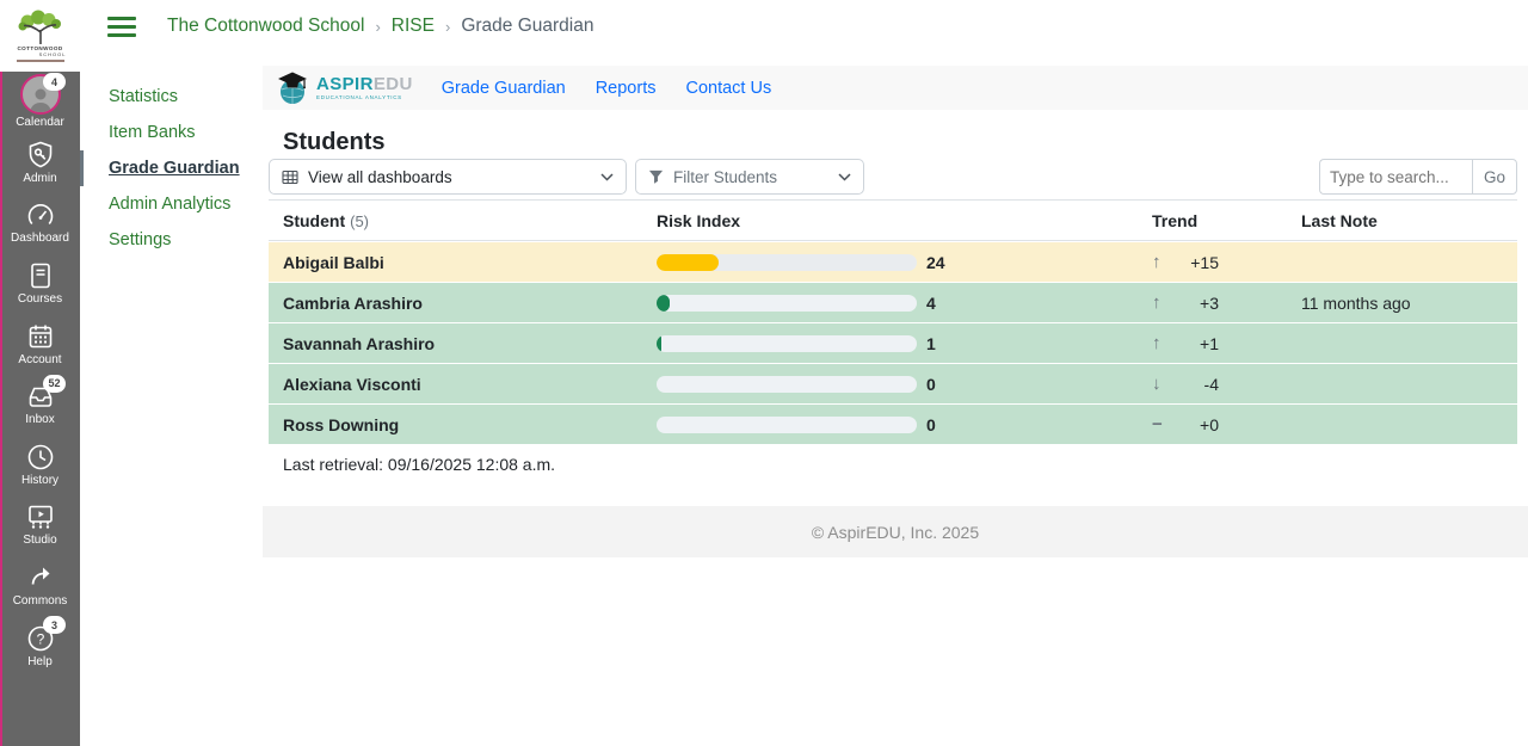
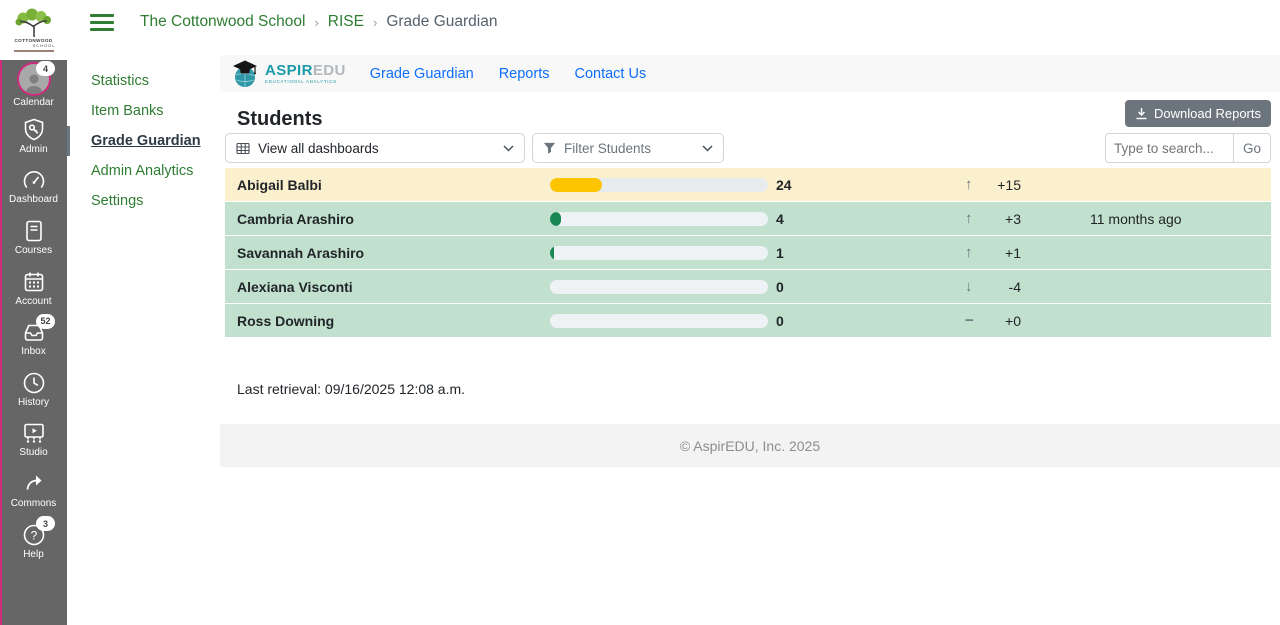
  4
  Calendar
  Admin
  Dashboard
  Courses
  Account
  52
  Inbox
  History
  Studio
  Commons
  ?
  3
  Help
  The Cottonwood School
  ›
  RISE
  ›
  Grade Guardian
  Statistics
  Item Banks
  Grade Guardian
  Admin Analytics
  Settings
  ASPIREDU
  Grade Guardian
  Reports
  Contact Us
  Students
+ Download Reports
  View all dashboards
  Filter Students
  Type to search...
  Go
- Student (5)
- Risk Index
- Trend
- Last Note
  Abigail Balbi
  24
  ↑
  +15
  Cambria Arashiro
  4
  ↑
  +3
  11 months ago
  Savannah Arashiro
  1
  ↑
  +1
  Alexiana Visconti
  0
  ↓
  -4
  Ross Downing
  0
  −
  +0
  Last retrieval: 09/16/2025 12:08 a.m.
  © AspirEDU, Inc. 2025
